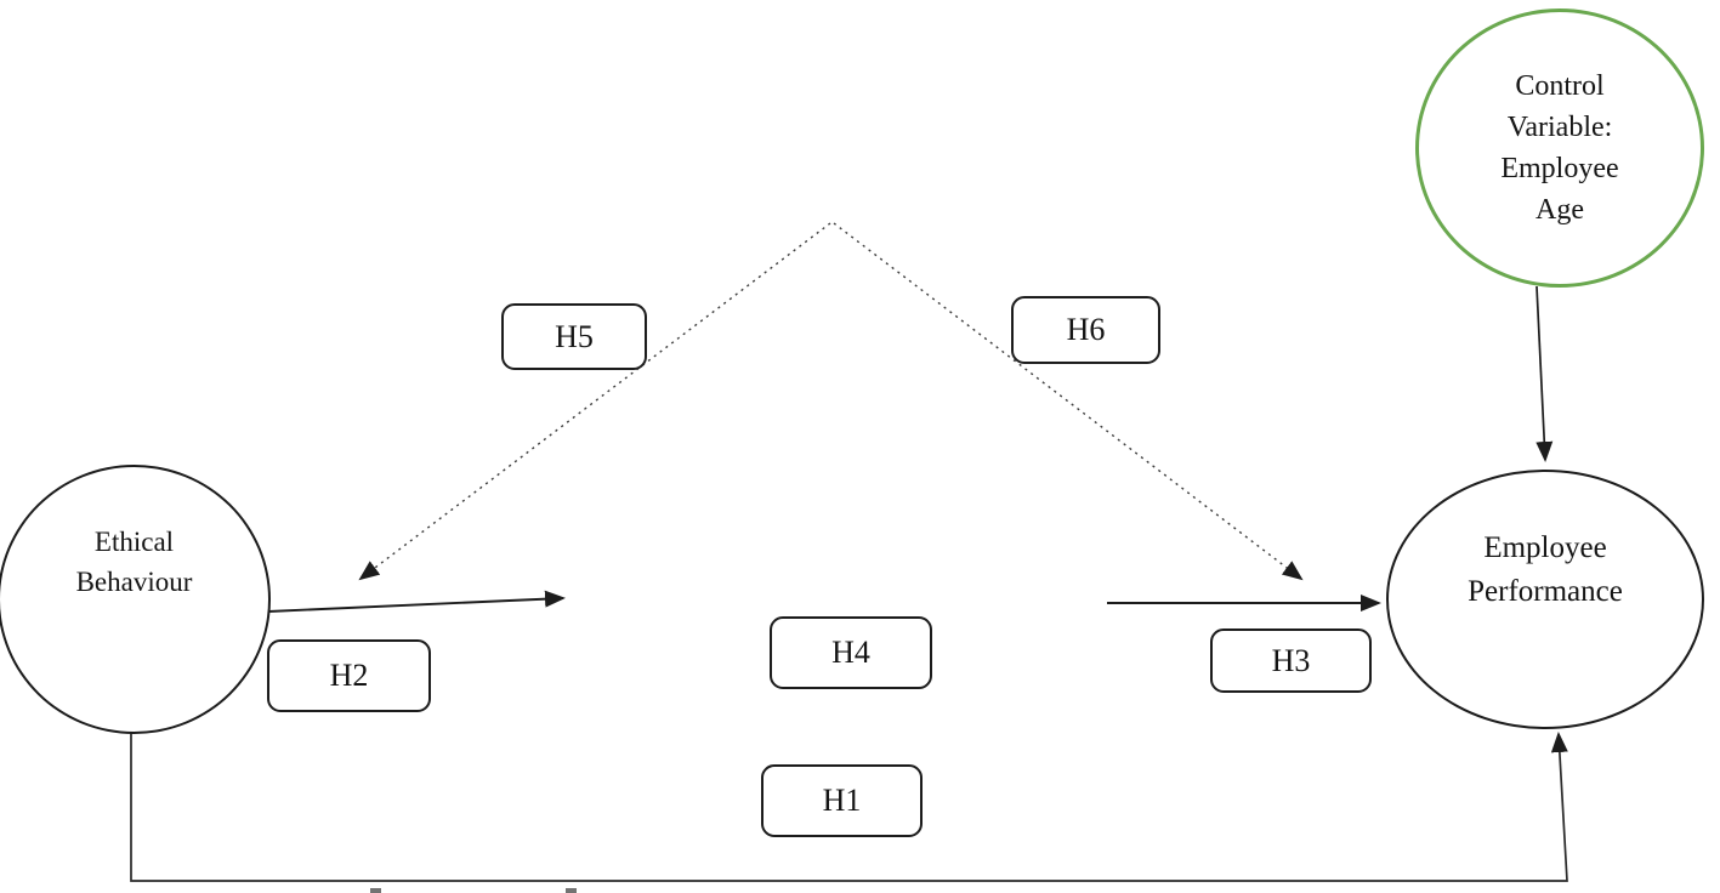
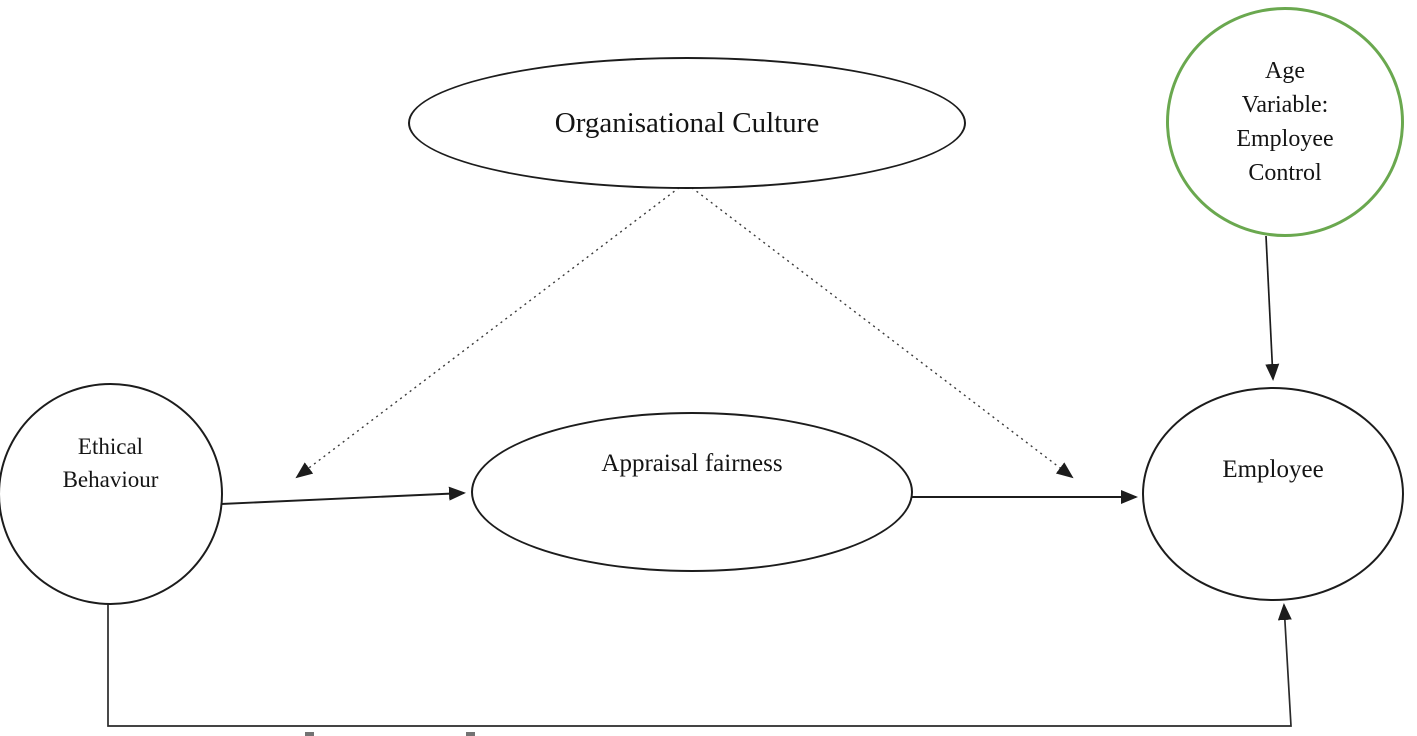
+ Organisational Culture
- Control
+ Age
  Variable:
  Employee
- Age
+ Control
  Ethical
  Behaviour
+ Appraisal fairness
  Employee
- Performance
- H5
- H6
- H2
- H4
- H3
- H1
